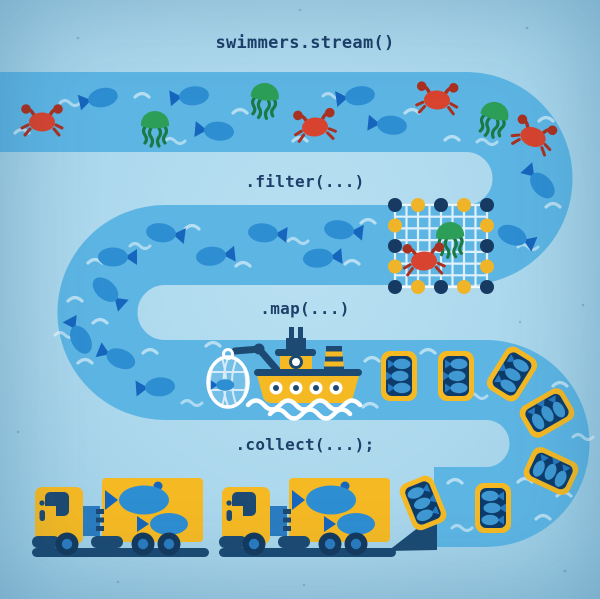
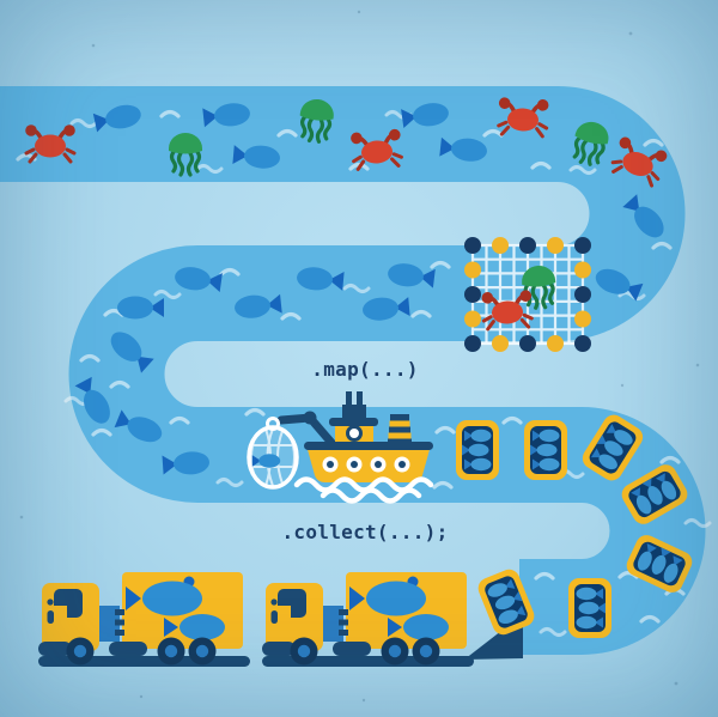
- swimmers.stream()
- .filter(...)
  .map(...)
  .collect(...);
